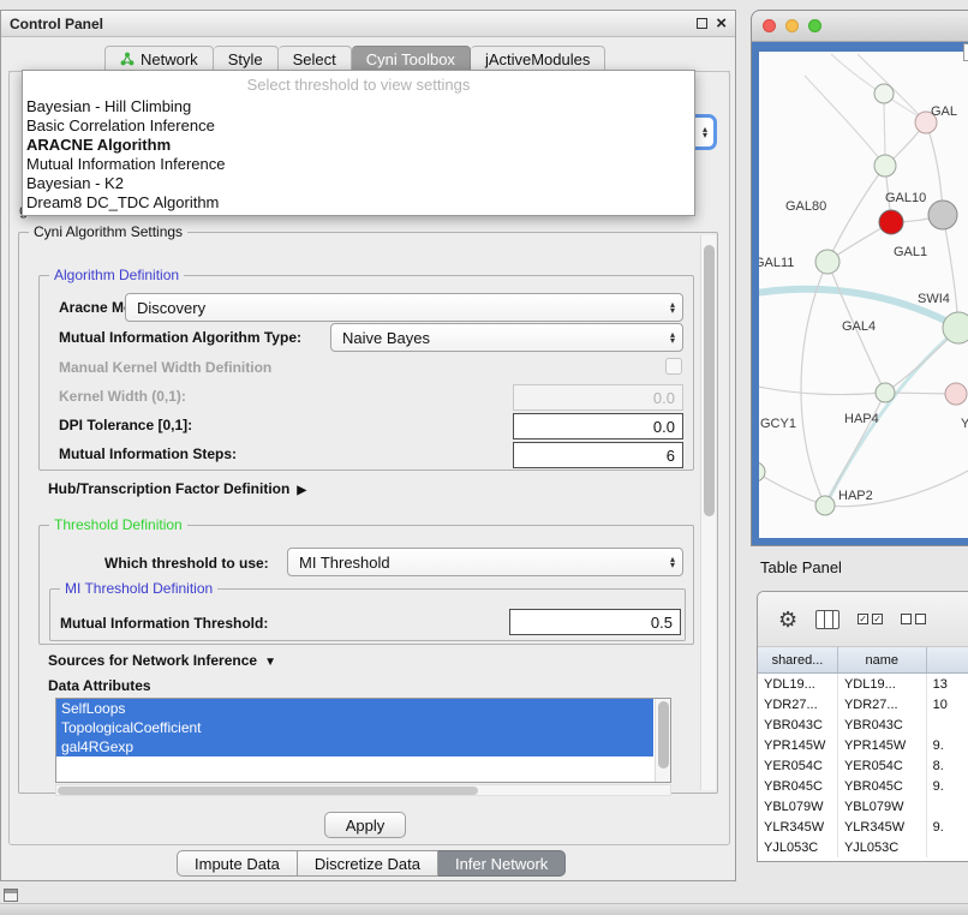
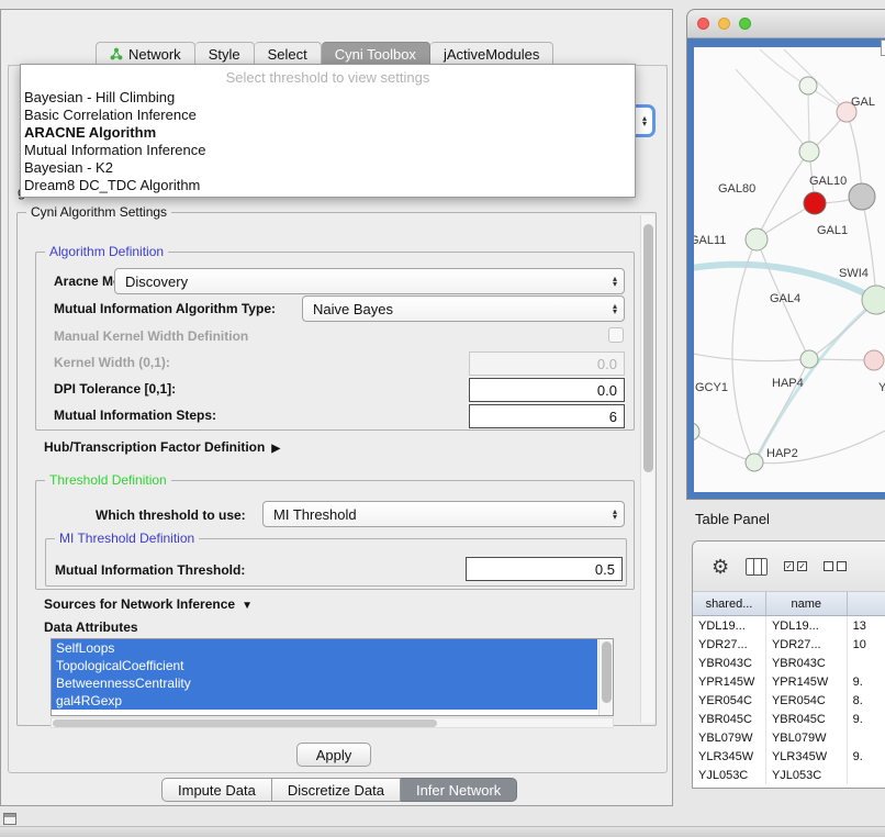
- Control Panel
- ×
  Network
  Style
  Select
  Cyni Toolbox
  jActiveModules
  ▴
  ▾
  Select threshold to view settings
  Bayesian - Hill Climbing
  Basic Correlation Inference
  ARACNE Algorithm
  Mutual Information Inference
  Bayesian - K2
  Dream8 DC_TDC Algorithm
  Cyni Algorithm Settings
  Algorithm Definition
  Discovery
  ▴
  ▾
  Mutual Information Algorithm Type:
  Naive Bayes
  ▴
  ▾
  Manual Kernel Width Definition
  Kernel Width (0,1):
  0.0
  DPI Tolerance [0,1]:
  0.0
  Mutual Information Steps:
  6
  Hub/Transcription Factor Definition ▶
  Threshold Definition
  Which threshold to use:
  MI Threshold
  ▴
  ▾
  MI Threshold Definition
  Mutual Information Threshold:
  0.5
  Sources for Network Inference ▼
  Data Attributes
  SelfLoops
  TopologicalCoefficient
+ BetweennessCentrality
  gal4RGexp
  Apply
  Impute Data
  Discretize Data
  Infer Network
  GAL
  GAL80
  GAL10
  GAL11
  GAL1
  SWI4
  GAL4
  GCY1
  HAP4
  Y
  HAP2
  Table Panel
  ⚙
  ✓
  ✓
  shared...
  name
  YDL19...
  YDL19...
  13
  YDR27...
  YDR27...
  10
  YBR043C
  YBR043C
  YPR145W
  YPR145W
  9.
  YER054C
  YER054C
  8.
  YBR045C
  YBR045C
  9.
  YBL079W
  YBL079W
  YLR345W
  YLR345W
  9.
  YJL053C
  YJL053C
